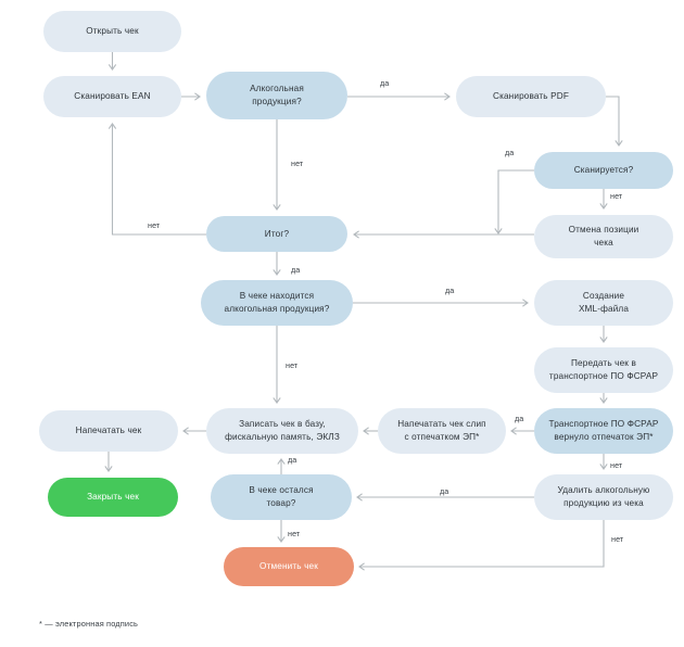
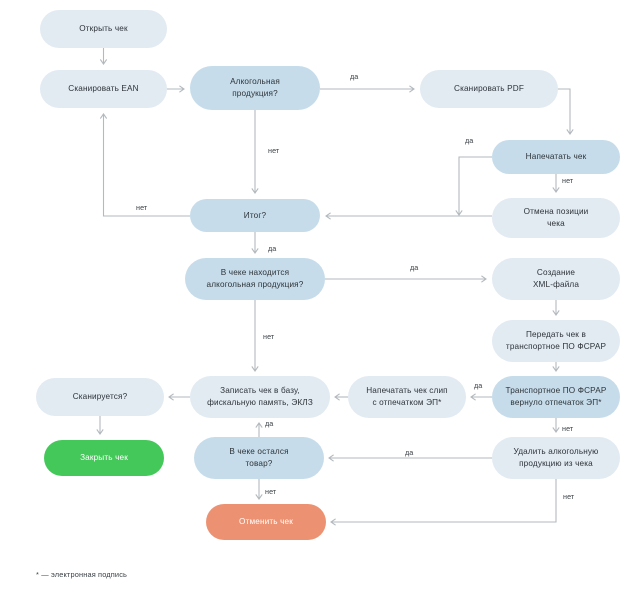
  Открыть чек
  Сканировать EAN
  Алкогольная
  продукция?
  Сканировать PDF
- Сканируется?
+ Напечатать чек
  Отмена позиции
  чека
  Итог?
  В чеке находится
  алкогольная продукция?
  Создание
  XML-файла
  Передать чек в
  транспортное ПО ФСРАР
  Транспортное ПО ФСРАР
  вернуло отпечаток ЭП*
  Напечатать чек слип
  с отпечатком ЭП*
  Записать чек в базу,
  фискальную память, ЭКЛЗ
- Напечатать чек
+ Сканируется?
  Закрыть чек
  В чеке остался
  товар?
  Удалить алкогольную
  продукцию из чека
  Отменить чек
  да
  нет
  да
  нет
  нет
  да
  да
  нет
  да
  нет
  да
  нет
  да
  нет
  * — электронная подпись
